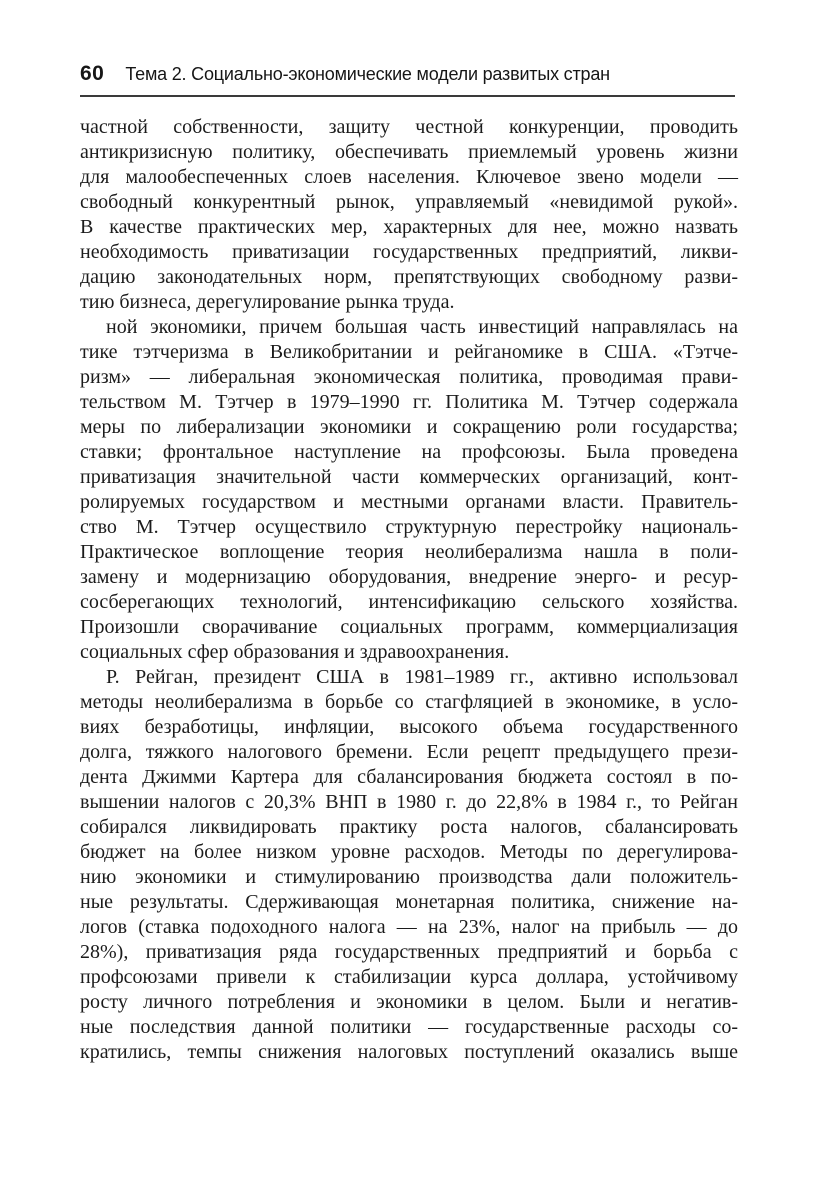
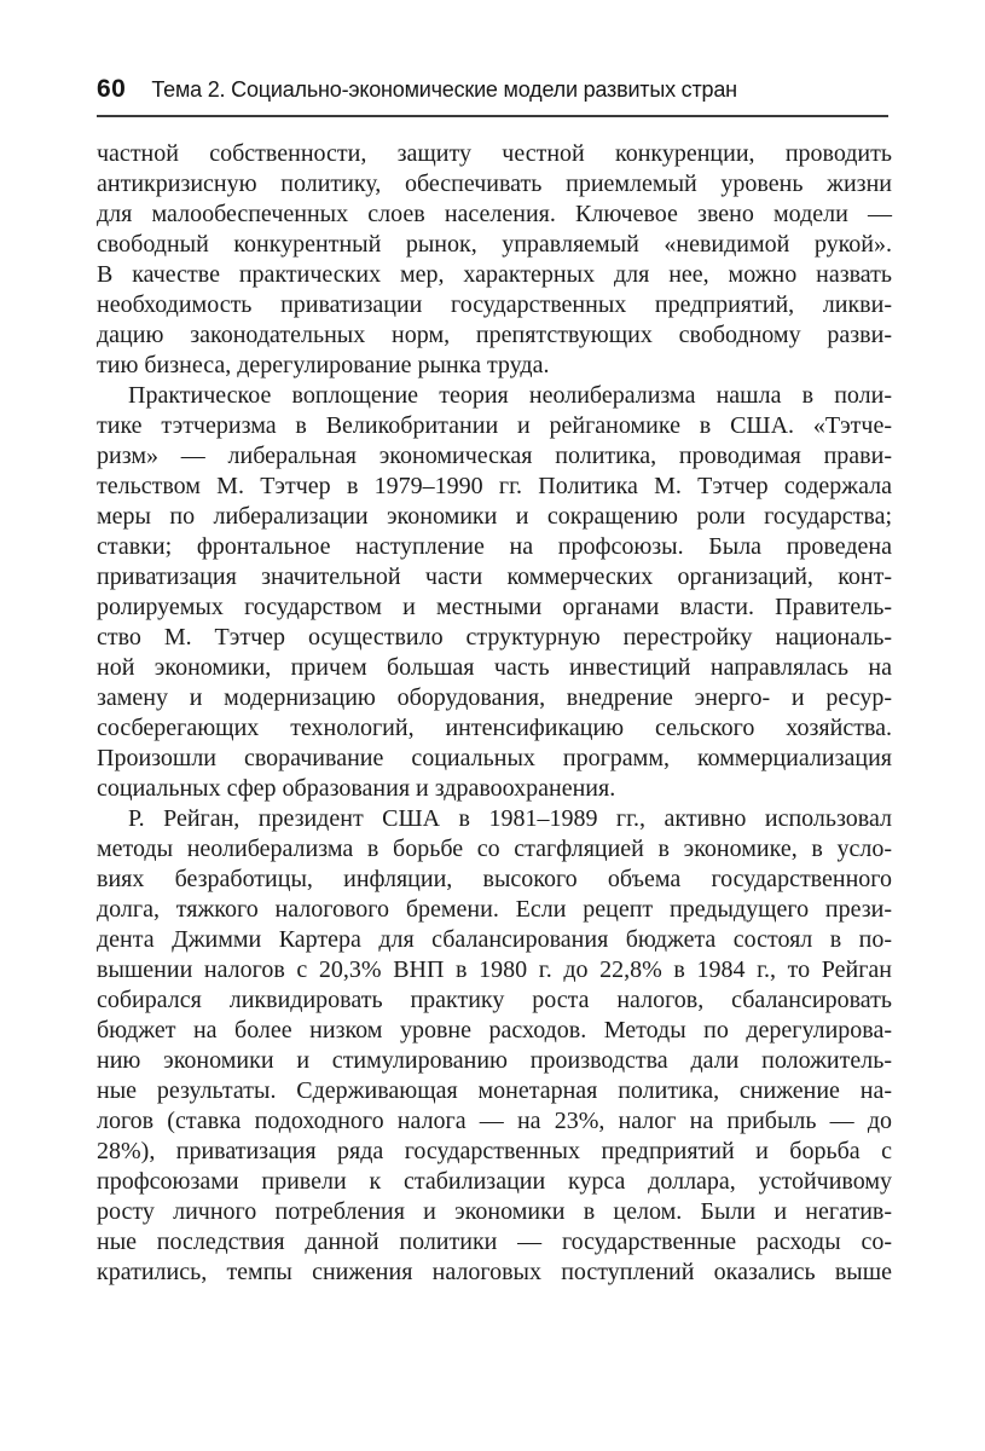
  60
  Тема 2. Социально-экономические модели развитых стран
  частной собственности, защиту честной конкуренции, проводить
  антикризисную политику, обеспечивать приемлемый уровень жизни
  для малообеспеченных слоев населения. Ключевое звено модели —
  свободный конкурентный рынок, управляемый «невидимой рукой».
  В качестве практических мер, характерных для нее, можно назвать
  необходимость приватизации государственных предприятий, ликви-
  дацию законодательных норм, препятствующих свободному разви-
  тию бизнеса, дерегулирование рынка труда.
- ной экономики, причем большая часть инвестиций направлялась на
+ Практическое воплощение теория неолиберализма нашла в поли-
  тике тэтчеризма в Великобритании и рейганомике в США. «Тэтче-
  ризм» — либеральная экономическая политика, проводимая прави-
  тельством М. Тэтчер в 1979–1990 гг. Политика М. Тэтчер содержала
  меры по либерализации экономики и сокращению роли государства;
  ставки; фронтальное наступление на профсоюзы. Была проведена
  приватизация значительной части коммерческих организаций, конт-
  ролируемых государством и местными органами власти. Правитель-
  ство М. Тэтчер осуществило структурную перестройку националь-
- Практическое воплощение теория неолиберализма нашла в поли-
+ ной экономики, причем большая часть инвестиций направлялась на
  замену и модернизацию оборудования, внедрение энерго- и ресур-
  сосберегающих технологий, интенсификацию сельского хозяйства.
  Произошли сворачивание социальных программ, коммерциализация
  социальных сфер образования и здравоохранения.
  Р. Рейган, президент США в 1981–1989 гг., активно использовал
  методы неолиберализма в борьбе со стагфляцией в экономике, в усло-
  виях безработицы, инфляции, высокого объема государственного
  долга, тяжкого налогового бремени. Если рецепт предыдущего прези-
  дента Джимми Картера для сбалансирования бюджета состоял в по-
  вышении налогов с 20,3% ВНП в 1980 г. до 22,8% в 1984 г., то Рейган
  собирался ликвидировать практику роста налогов, сбалансировать
  бюджет на более низком уровне расходов. Методы по дерегулирова-
  нию экономики и стимулированию производства дали положитель-
  ные результаты. Сдерживающая монетарная политика, снижение на-
  логов (ставка подоходного налога — на 23%, налог на прибыль — до
  28%), приватизация ряда государственных предприятий и борьба с
  профсоюзами привели к стабилизации курса доллара, устойчивому
  росту личного потребления и экономики в целом. Были и негатив-
  ные последствия данной политики — государственные расходы со-
  кратились, темпы снижения налоговых поступлений оказались выше
